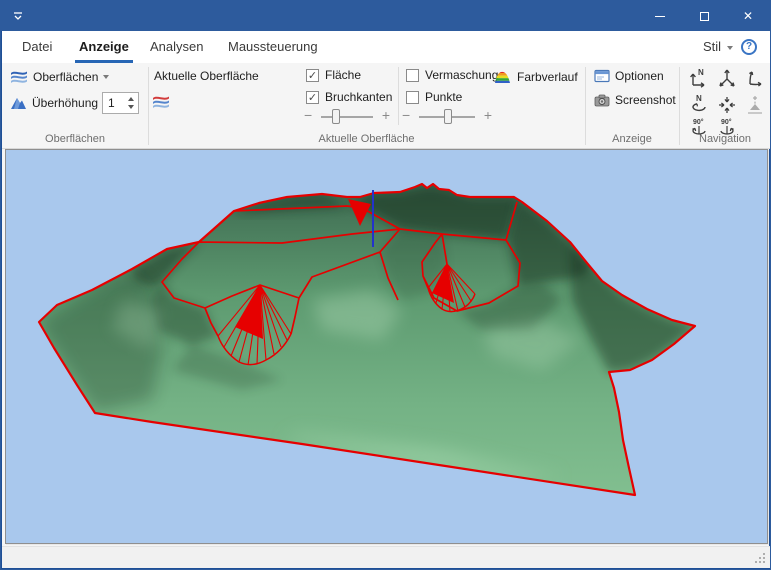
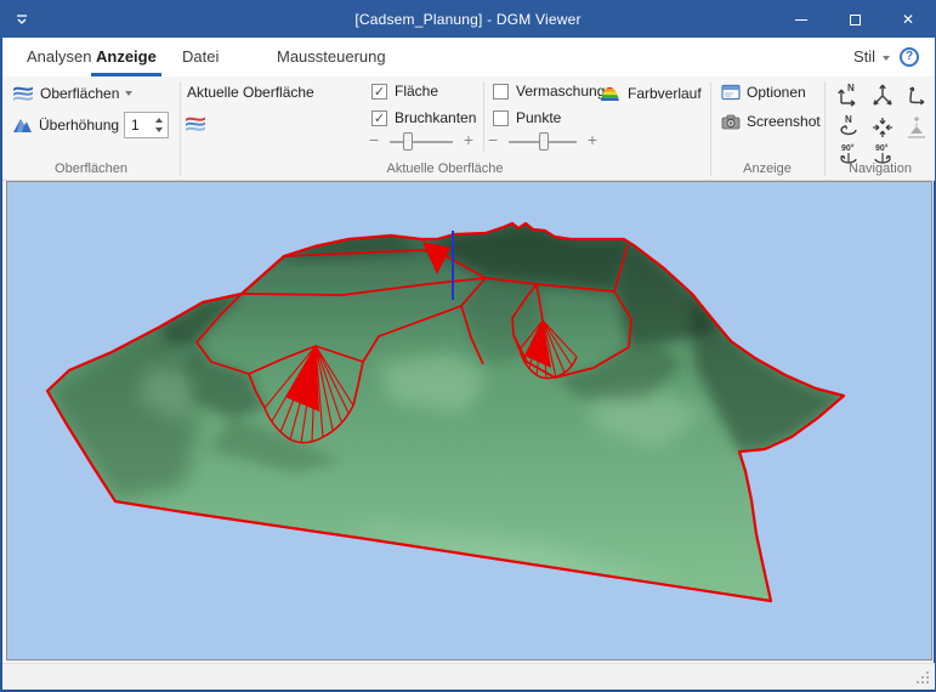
+ [Cadsem_Planung] - DGM Viewer
  ✕
- Datei
+ Analysen
  Anzeige
- Analysen
+ Datei
  Maussteuerung
  Stil
  ?
  Oberflächen
  Überhöhung
  1
  Oberflächen
  Aktuelle Oberfläche
  ✓
  Fläche
  ✓
  Bruchkanten
  −
  +
  Vermaschung
  Punkte
  −
  +
  Farbverlauf
  Aktuelle Oberfläche
  Optionen
  Screenshot
  Anzeige
  N
  N
  Navigation
